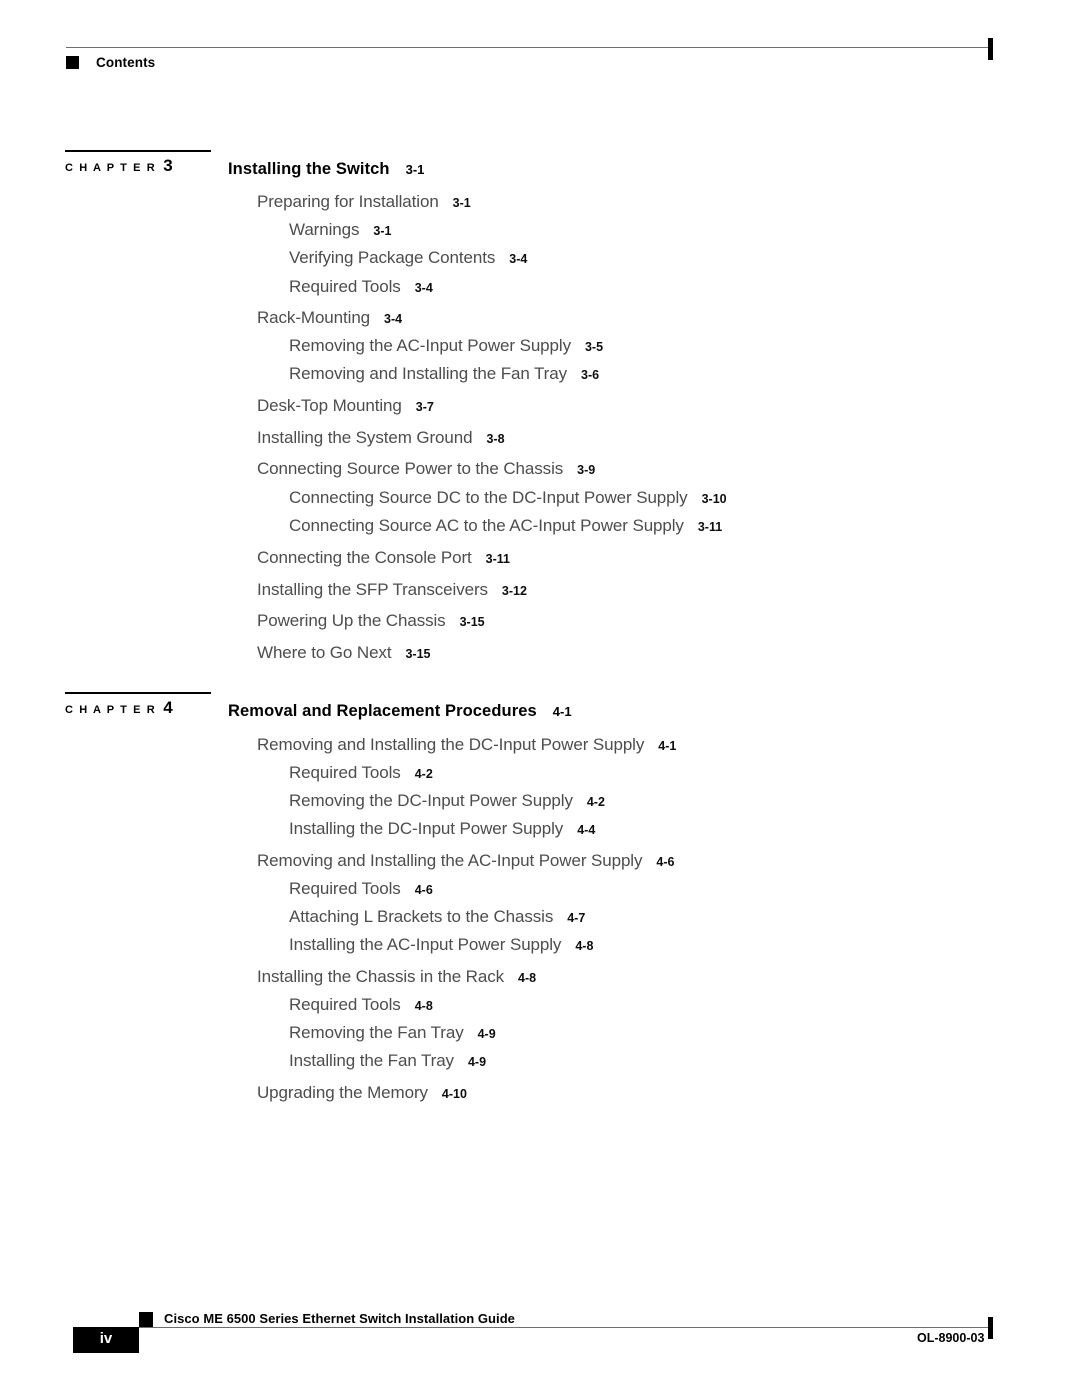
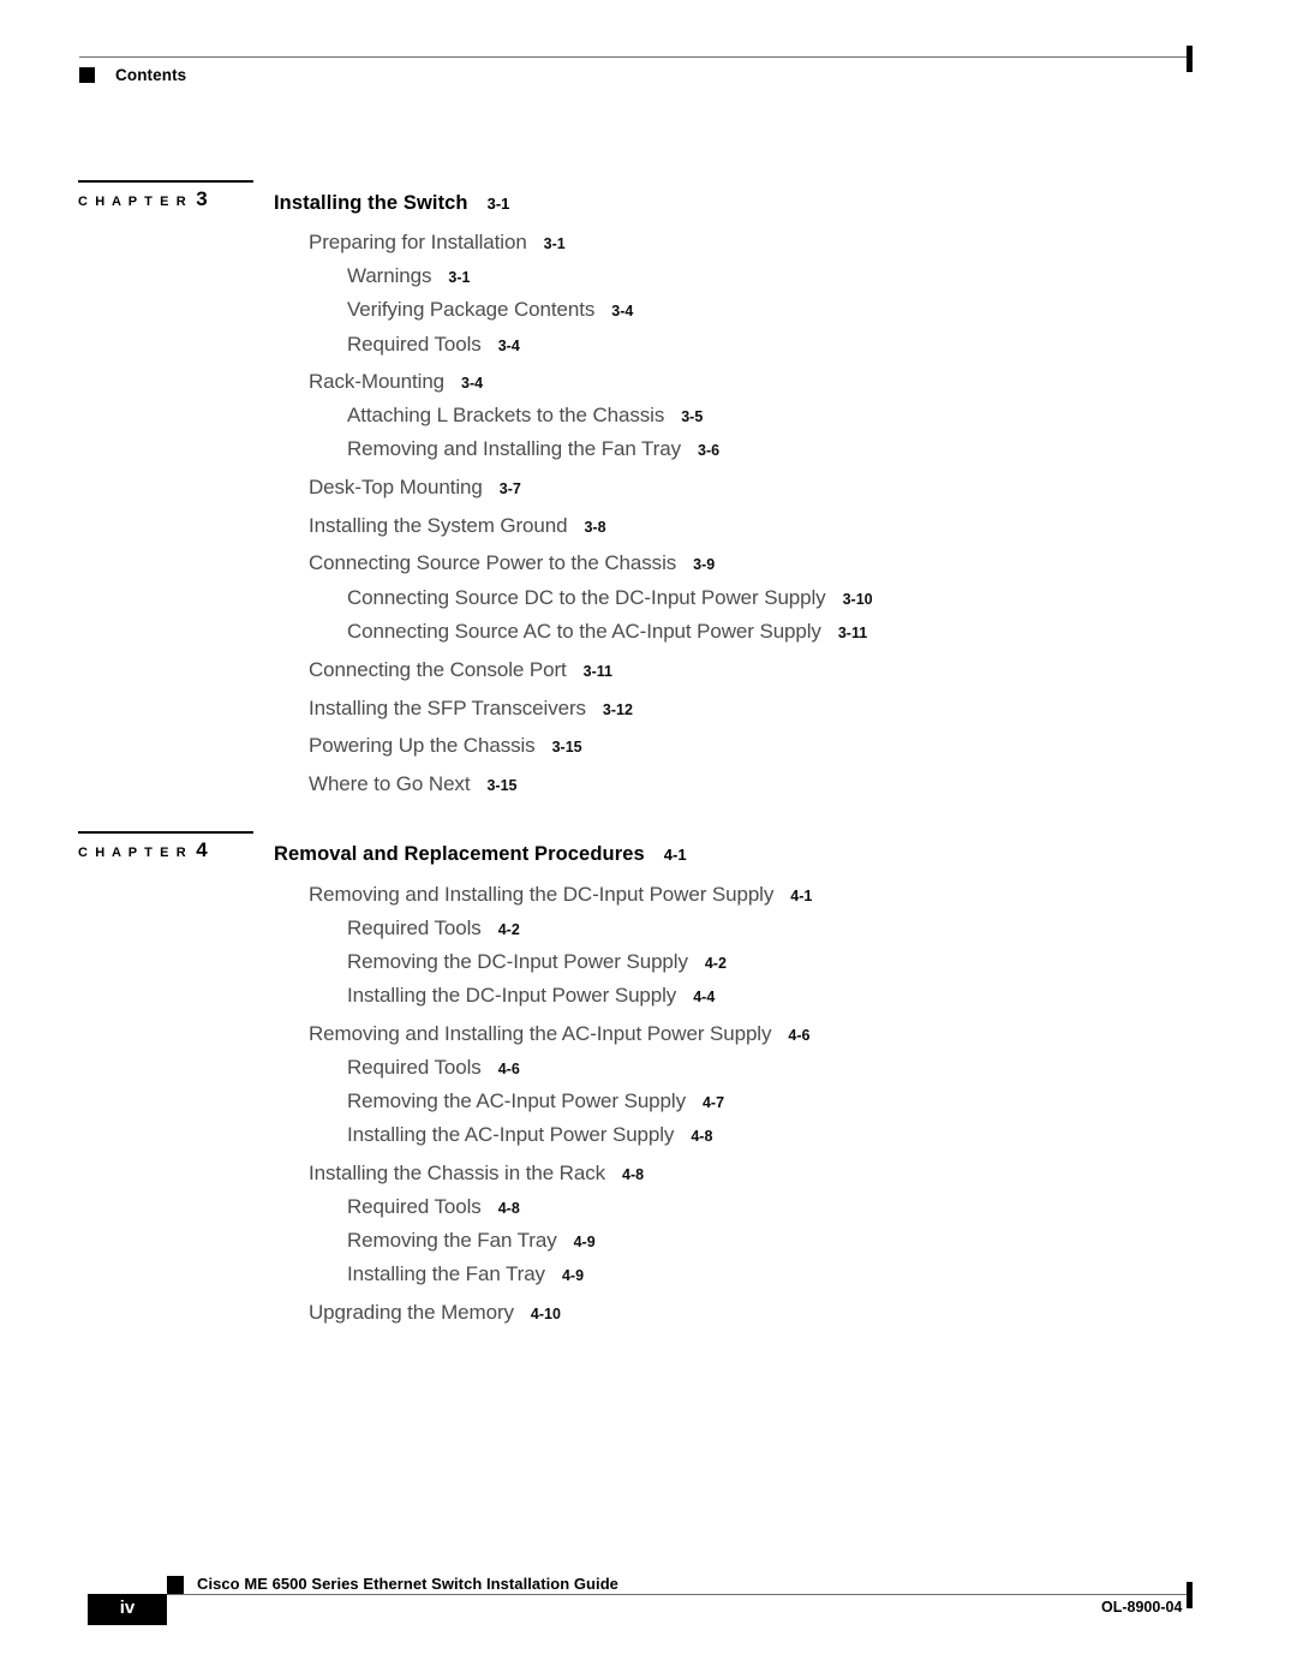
  Contents
  C H A P T E R
  3
  Installing the Switch
  3-1
  Preparing for Installation
  3-1
  Warnings
  3-1
  Verifying Package Contents
  3-4
  Required Tools
  3-4
  Rack-Mounting
  3-4
- Removing the AC-Input Power Supply
+ Attaching L Brackets to the Chassis
  3-5
  Removing and Installing the Fan Tray
  3-6
  Desk-Top Mounting
  3-7
  Installing the System Ground
  3-8
  Connecting Source Power to the Chassis
  3-9
  Connecting Source DC to the DC-Input Power Supply
  3-10
  Connecting Source AC to the AC-Input Power Supply
  3-11
  Connecting the Console Port
  3-11
  Installing the SFP Transceivers
  3-12
  Powering Up the Chassis
  3-15
  Where to Go Next
  3-15
  C H A P T E R
  4
  Removal and Replacement Procedures
  4-1
  Removing and Installing the DC-Input Power Supply
  4-1
  Required Tools
  4-2
  Removing the DC-Input Power Supply
  4-2
  Installing the DC-Input Power Supply
  4-4
  Removing and Installing the AC-Input Power Supply
  4-6
  Required Tools
  4-6
- Attaching L Brackets to the Chassis
+ Removing the AC-Input Power Supply
  4-7
  Installing the AC-Input Power Supply
  4-8
  Installing the Chassis in the Rack
  4-8
  Required Tools
  4-8
  Removing the Fan Tray
  4-9
  Installing the Fan Tray
  4-9
  Upgrading the Memory
  4-10
  iv
  Cisco ME 6500 Series Ethernet Switch Installation Guide
- OL-8900-03
+ OL-8900-04
